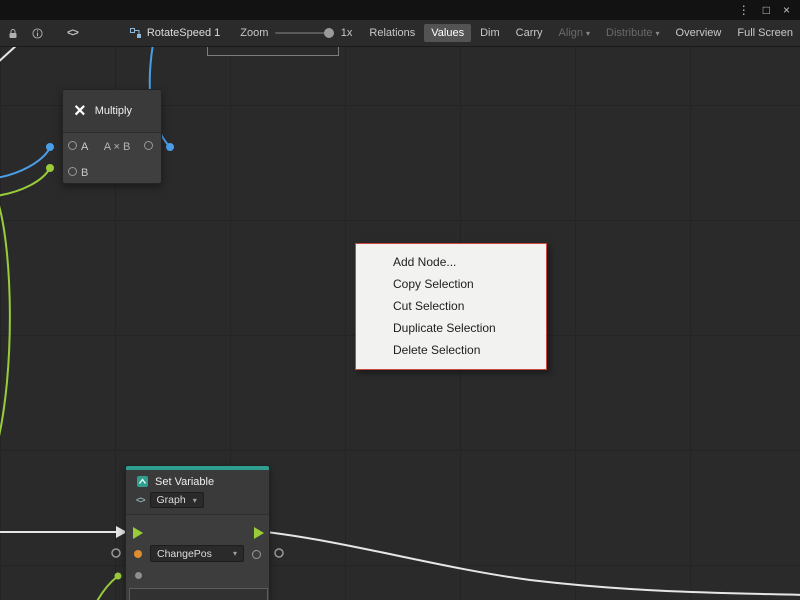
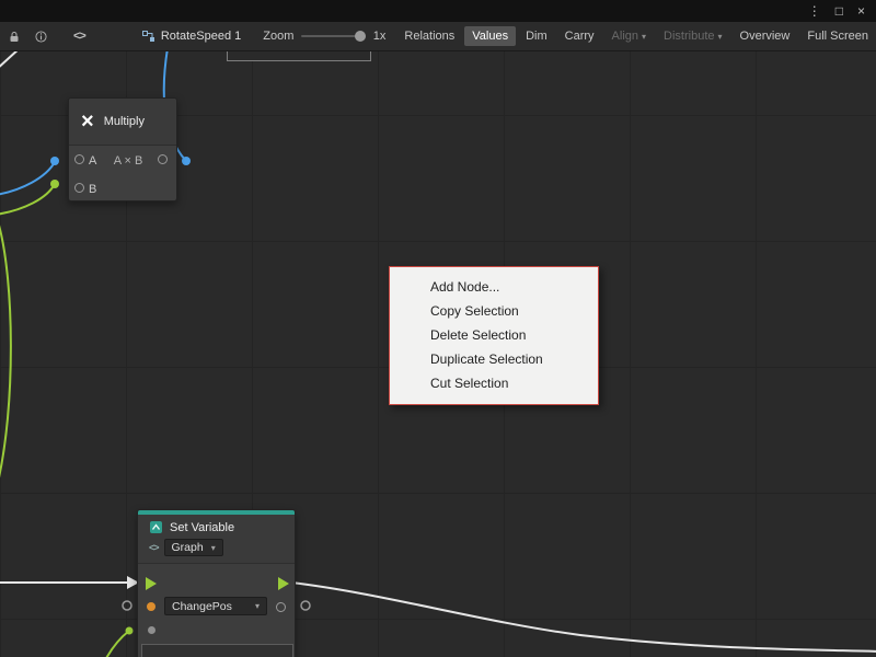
  ⋮
  □
  ×
  <>
  RotateSpeed 1
  Zoom
  1x
  Relations
  Values
  Dim
  Carry
  Align ▾
  Distribute ▾
  Overview
  Full Screen
  ×
  Multiply
  A
  A × B
  B
  Set Variable
  <>
  Graph
  ▾
  ChangePos
  ▾
  Add Node...
  Copy Selection
- Cut Selection
+ Delete Selection
  Duplicate Selection
- Delete Selection
+ Cut Selection
